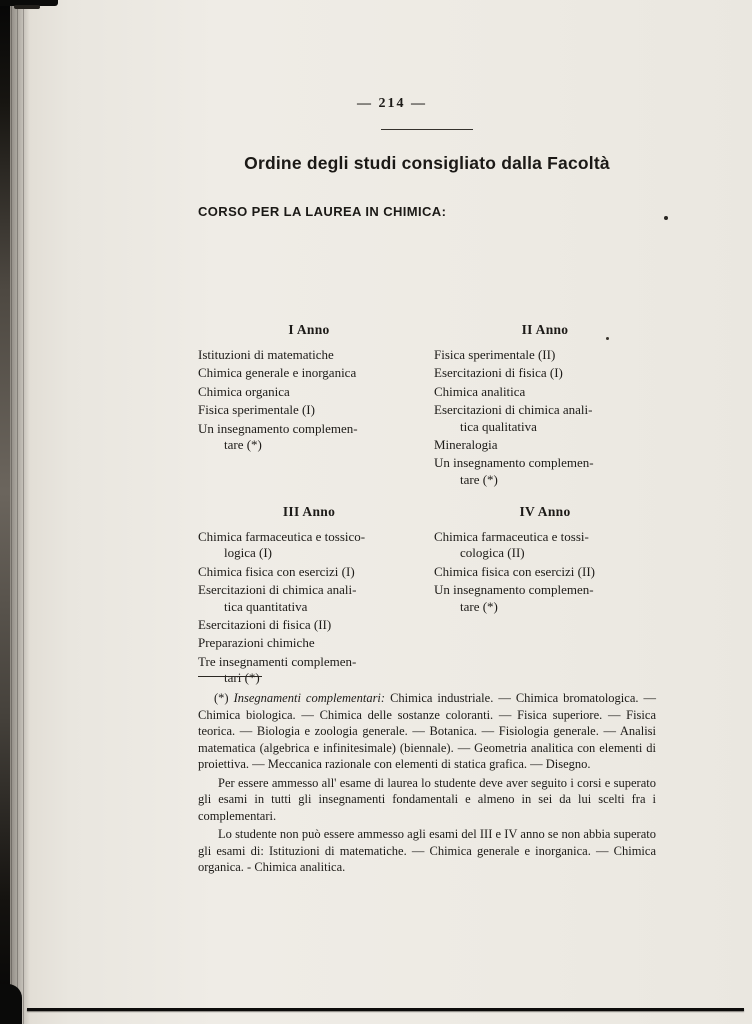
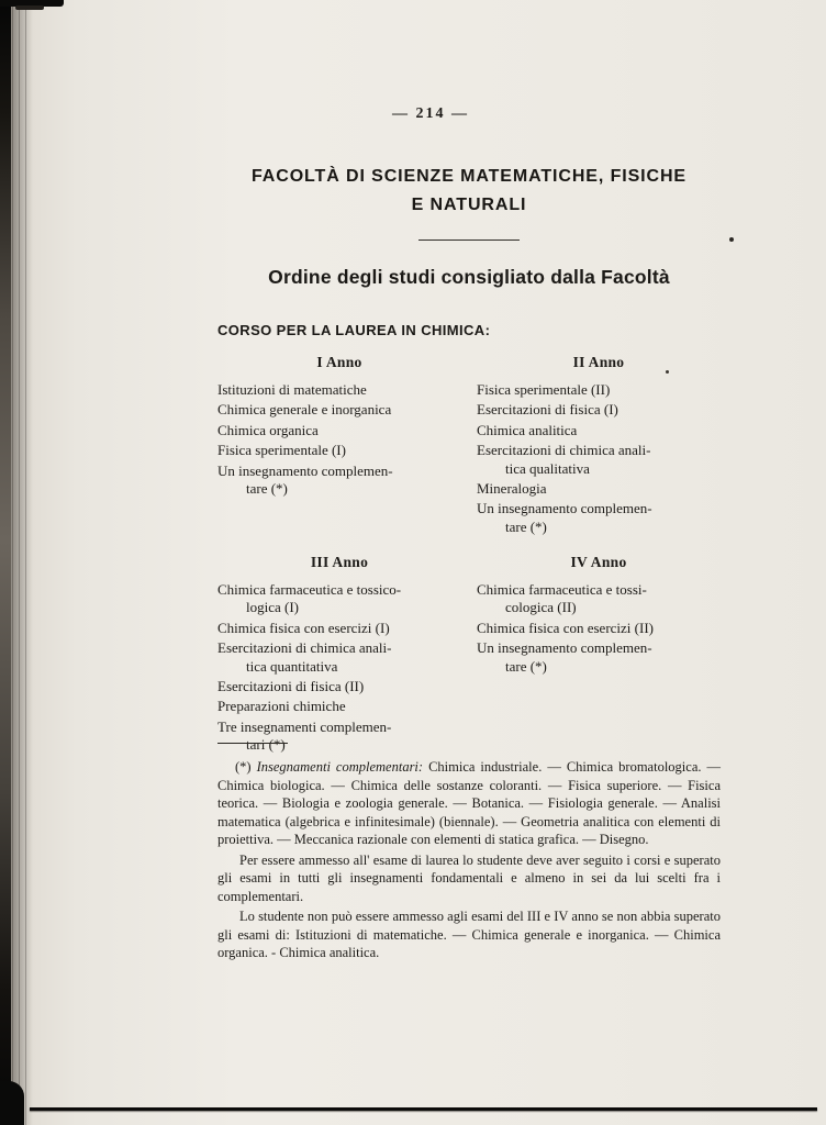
  — 214 —
+ FACOLTÀ DI SCIENZE MATEMATICHE, FISICHE
+ E NATURALI
  Ordine degli studi consigliato dalla Facoltà
  CORSO PER LA LAUREA IN CHIMICA:
  I Anno
  Istituzioni di matematiche
  Chimica generale e inorganica
  Chimica organica
  Fisica sperimentale (I)
  Un insegnamento complemen-
  tare (*)
  II Anno
  Fisica sperimentale (II)
  Esercitazioni di fisica (I)
  Chimica analitica
  Esercitazioni di chimica anali-
  tica qualitativa
  Mineralogia
  Un insegnamento complemen-
  tare (*)
  III Anno
  Chimica farmaceutica e tossico-
  logica (I)
  Chimica fisica con esercizi (I)
  Esercitazioni di chimica anali-
  tica quantitativa
  Esercitazioni di fisica (II)
  Preparazioni chimiche
  Tre insegnamenti complemen-
  tari (*)
  IV Anno
  Chimica farmaceutica e tossi-
  cologica (II)
  Chimica fisica con esercizi (II)
  Un insegnamento complemen-
  tare (*)
  (*) Insegnamenti complementari: Chimica industriale. — Chimica bromatologica. — Chimica biologica. — Chimica delle sostanze coloranti. — Fisica superiore. — Fisica teorica. — Biologia e zoologia generale. — Botanica. — Fisiologia generale. — Analisi matematica (algebrica e infinitesimale) (biennale). — Geometria analitica con elementi di proiettiva. — Meccanica razionale con elementi di statica grafica. — Disegno.
  Per essere ammesso all' esame di laurea lo studente deve aver seguito i corsi e superato gli esami in tutti gli insegnamenti fondamentali e almeno in sei da lui scelti fra i complementari.
  Lo studente non può essere ammesso agli esami del III e IV anno se non abbia superato gli esami di: Istituzioni di matematiche. — Chimica generale e inorganica. — Chimica organica. - Chimica analitica.
